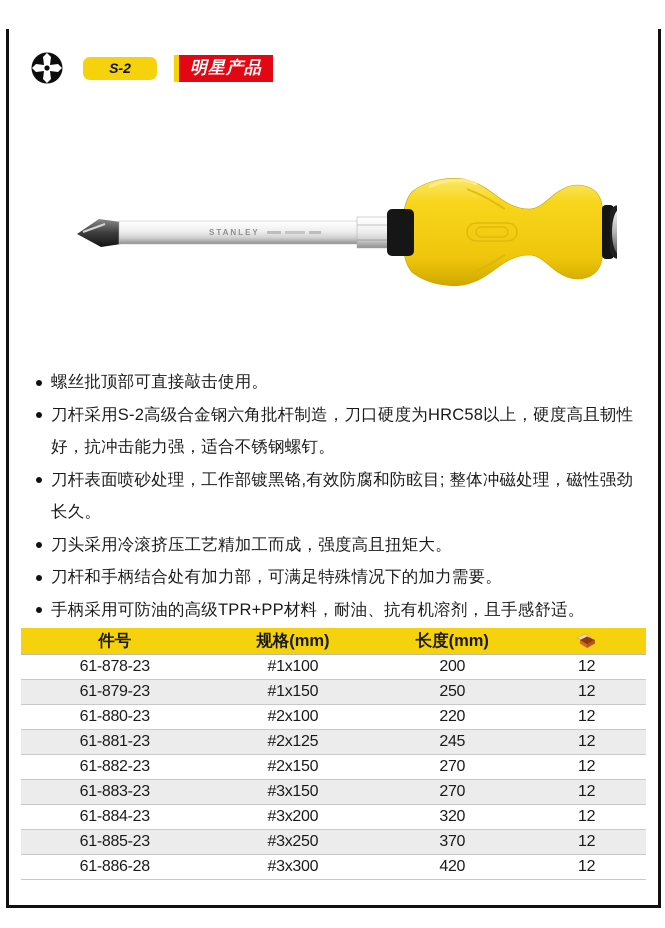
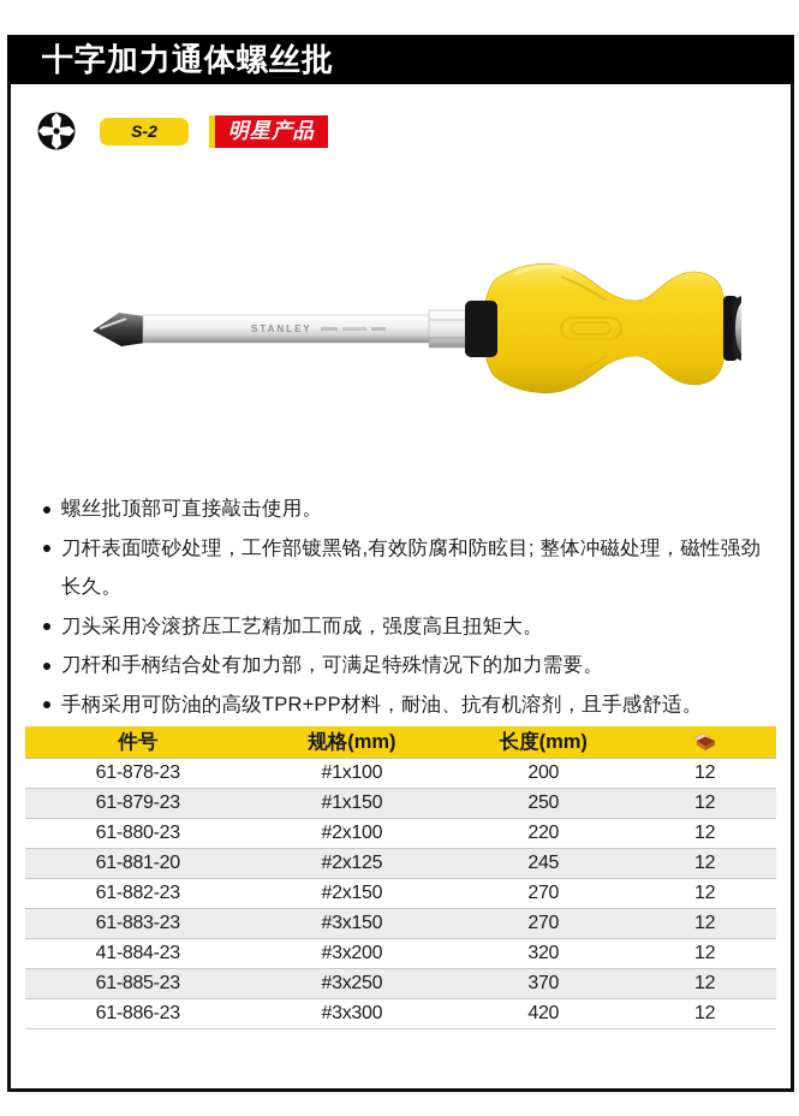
+ 十字加力通体螺丝批
  S-2
  明星产品
  STANLEY
  螺丝批顶部可直接敲击使用。
- 刀杆采用S-2高级合金钢六角批杆制造，刀口硬度为HRC58以上，硬度高且韧性好，抗冲击能力强，适合不锈钢螺钉。
  刀杆表面喷砂处理，工作部镀黑铬,有效防腐和防眩目; 整体冲磁处理，磁性强劲长久。
  刀头采用冷滚挤压工艺精加工而成，强度高且扭矩大。
  刀杆和手柄结合处有加力部，可满足特殊情况下的加力需要。
  手柄采用可防油的高级TPR+PP材料，耐油、抗有机溶剂，且手感舒适。
  件号	规格(mm)	长度(mm)
  61-878-23	#1x100	200	12
  61-879-23	#1x150	250	12
  61-880-23	#2x100	220	12
- 61-881-23	#2x125	245	12
+ 61-881-20	#2x125	245	12
  61-882-23	#2x150	270	12
  61-883-23	#3x150	270	12
- 61-884-23	#3x200	320	12
+ 41-884-23	#3x200	320	12
  61-885-23	#3x250	370	12
- 61-886-28	#3x300	420	12
+ 61-886-23	#3x300	420	12
